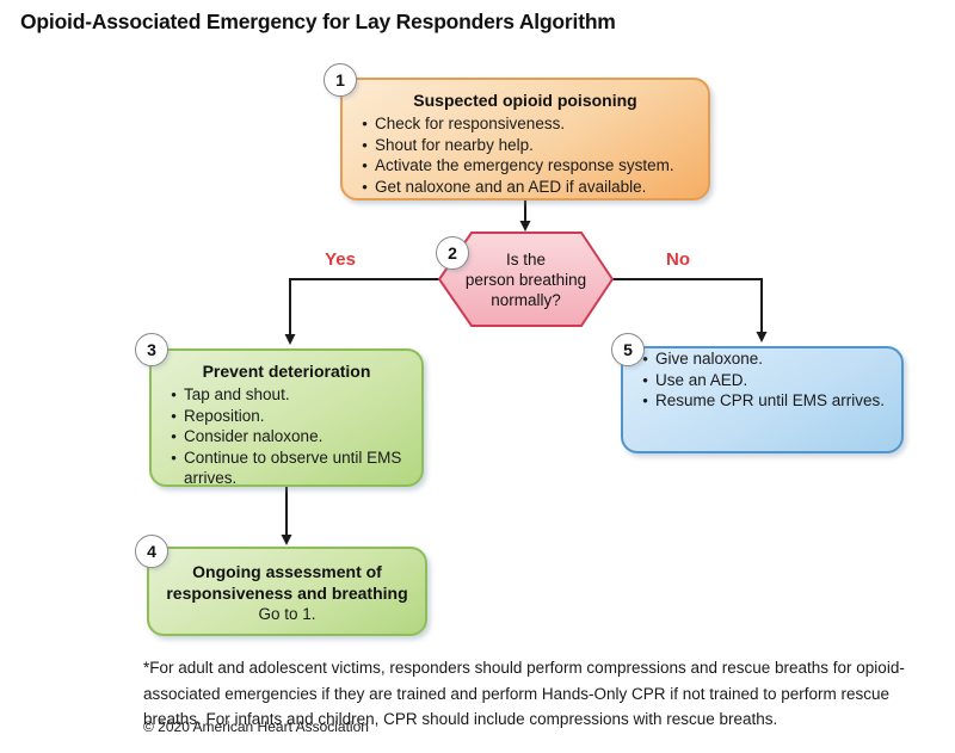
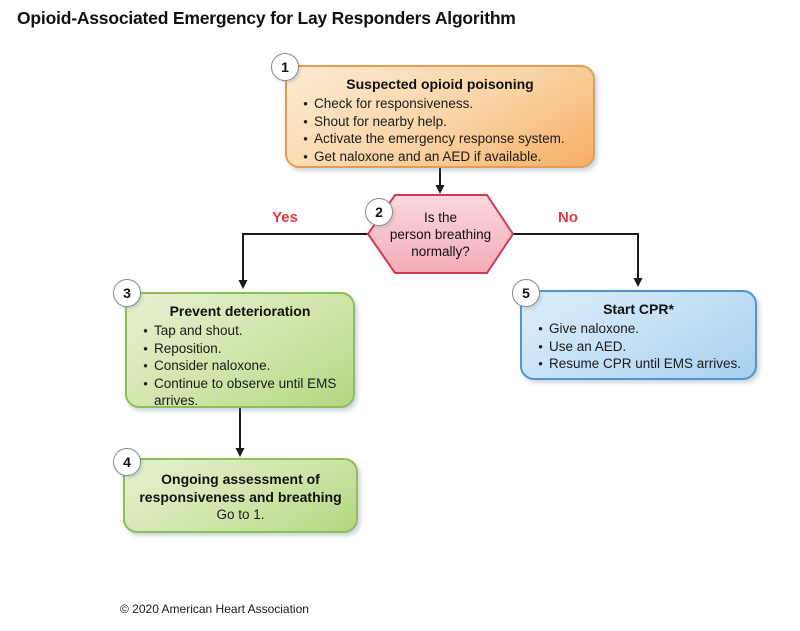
  Opioid-Associated Emergency for Lay Responders Algorithm
  Suspected opioid poisoning
  •
  Check for responsiveness.
  •
  Shout for nearby help.
  •
  Activate the emergency response system.
  •
  Get naloxone and an AED if available.
  Is the
  person breathing
  normally?
  Yes
  No
  Prevent deterioration
  •
  Tap and shout.
  •
  Reposition.
  •
  Consider naloxone.
  •
  Continue to observe until EMS arrives.
+ Start CPR*
  •
  Give naloxone.
  •
  Use an AED.
  •
  Resume CPR until EMS arrives.
  Ongoing assessment of responsiveness and breathing
  Go to 1.
  1
  2
  3
  4
  5
- *For adult and adolescent victims, responders should perform compressions and rescue breaths for opioid-associated emergencies if they are trained and perform Hands-Only CPR if not trained to perform rescue breaths. For infants and children, CPR should include compressions with rescue breaths.
  © 2020 American Heart Association
